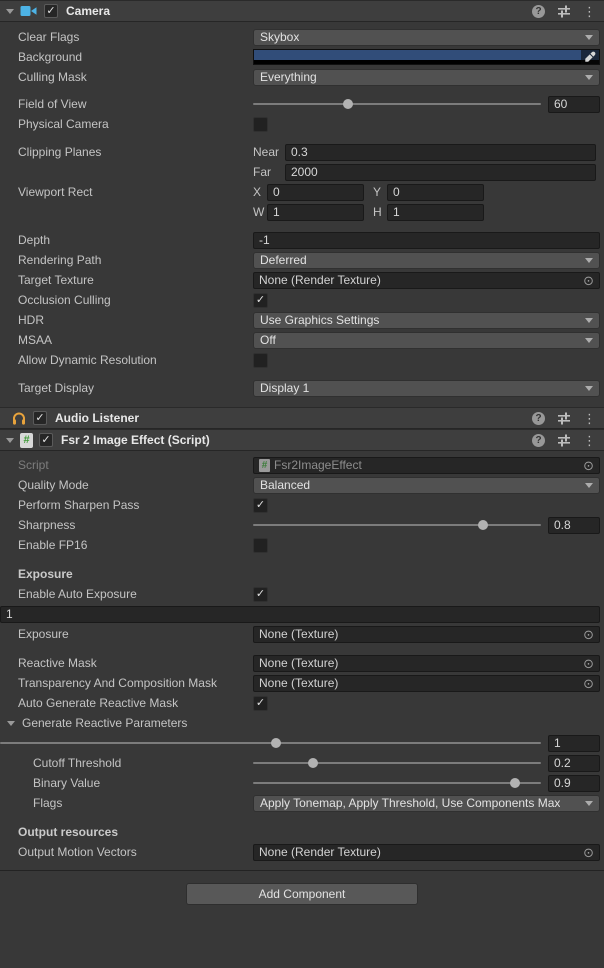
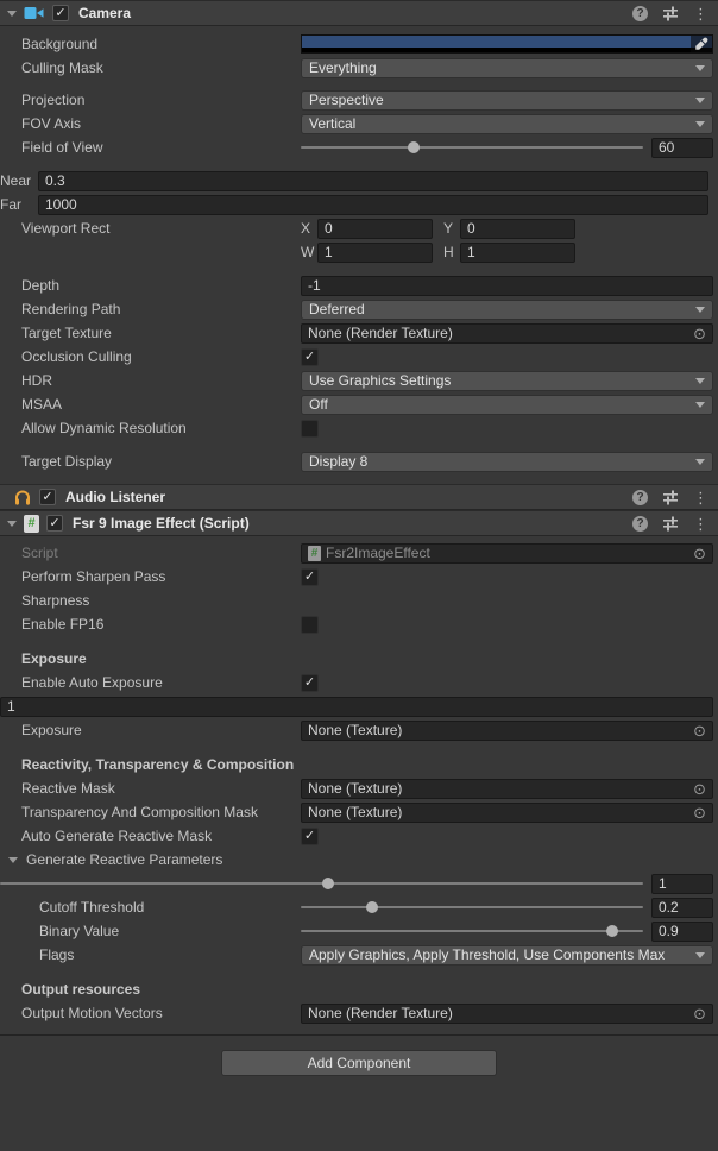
  ✓
  Camera
  ?
  ⋮
- Clear Flags
- Skybox
  Background
  Culling Mask
  Everything
+ Projection
+ Perspective
+ FOV Axis
+ Vertical
  Field of View
  60
- Physical Camera
- Clipping Planes
  Near
  0.3
  Far
- 2000
+ 1000
  Viewport Rect
  X
  0
  Y
  0
  W
  1
  H
  1
  Depth
  -1
  Rendering Path
  Deferred
  Target Texture
  None (Render Texture)
  ⊙
  Occlusion Culling
  ✓
  HDR
  Use Graphics Settings
  MSAA
  Off
  Allow Dynamic Resolution
  Target Display
- Display 1
+ Display 8
  ✓
  Audio Listener
  ?
  ⋮
  #
  ✓
- Fsr 2 Image Effect (Script)
+ Fsr 9 Image Effect (Script)
  ?
  ⋮
  Script
  #
  Fsr2ImageEffect
  ⊙
- Quality Mode
- Balanced
  Perform Sharpen Pass
  ✓
  Sharpness
- 0.8
  Enable FP16
  Exposure
  Enable Auto Exposure
  ✓
  1
  Exposure
  None (Texture)
  ⊙
+ Reactivity, Transparency & Composition
  Reactive Mask
  None (Texture)
  ⊙
  Transparency And Composition Mask
  None (Texture)
  ⊙
  Auto Generate Reactive Mask
  ✓
  Generate Reactive Parameters
  1
  Cutoff Threshold
  0.2
  Binary Value
  0.9
  Flags
- Apply Tonemap, Apply Threshold, Use Components Max
+ Apply Graphics, Apply Threshold, Use Components Max
  Output resources
  Output Motion Vectors
  None (Render Texture)
  ⊙
  Add Component
